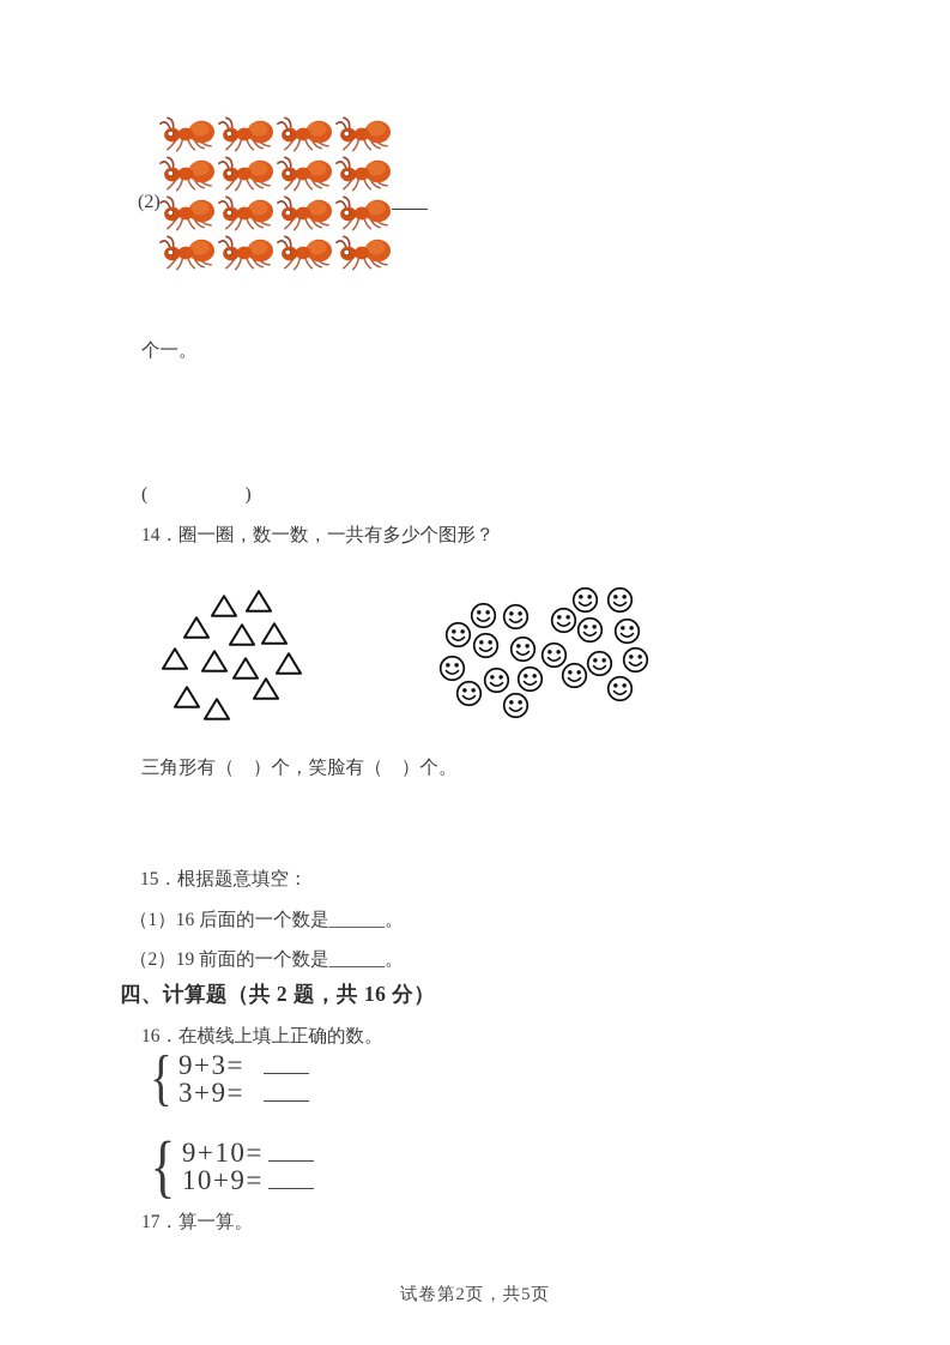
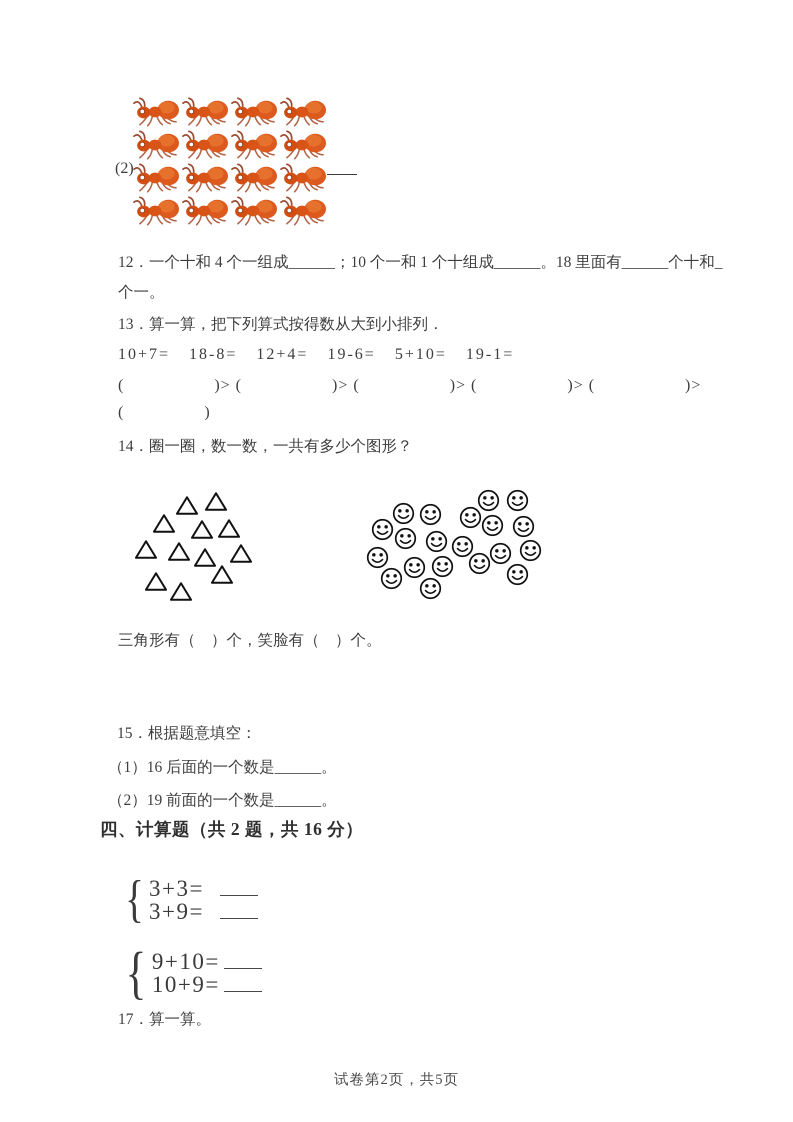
  (2)
+ 12．一个十和 4 个一组成______；10 个一和 1 个十组成______。18 里面有______个十和_
  个一。
+ 13．算一算，把下列算式按得数从大到小排列．
+ 10+7= 18-8= 12+4= 19-6= 5+10= 19-1=
+ ( )> ( )> ( )> ( )> ( )>
  ( )
  14．圈一圈，数一数，一共有多少个图形？
  三角形有（ ）个，笑脸有（ ）个。
  15．根据题意填空：
  （1）16 后面的一个数是______。
  （2）19 前面的一个数是______。
  四、计算题（共 2 题，共 16 分）
- 16．在横线上填上正确的数。
  {
- 9+3=
+ 3+3=
  3+9=
  {
  9+10=
  10+9=
  17．算一算。
  试卷第2页，共5页
